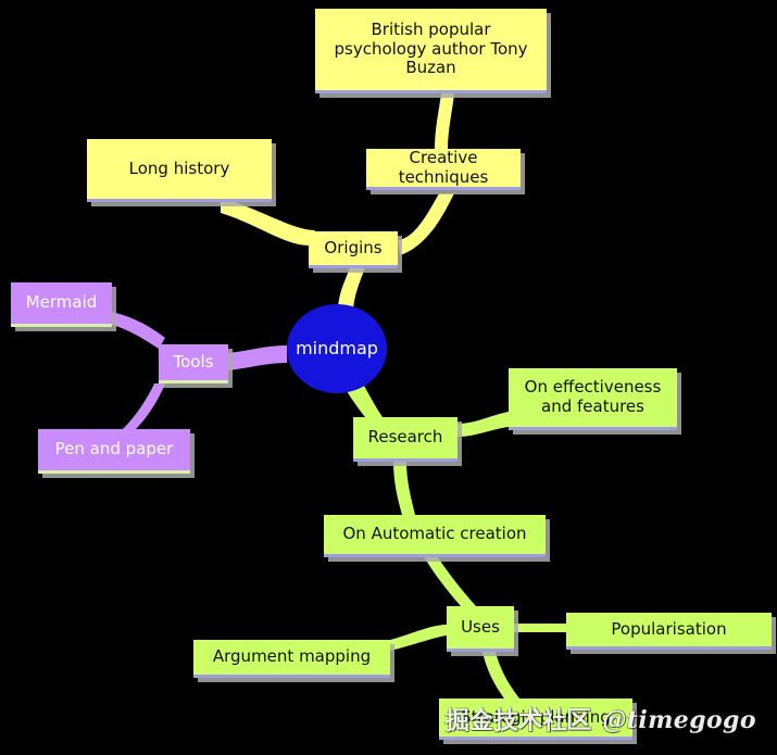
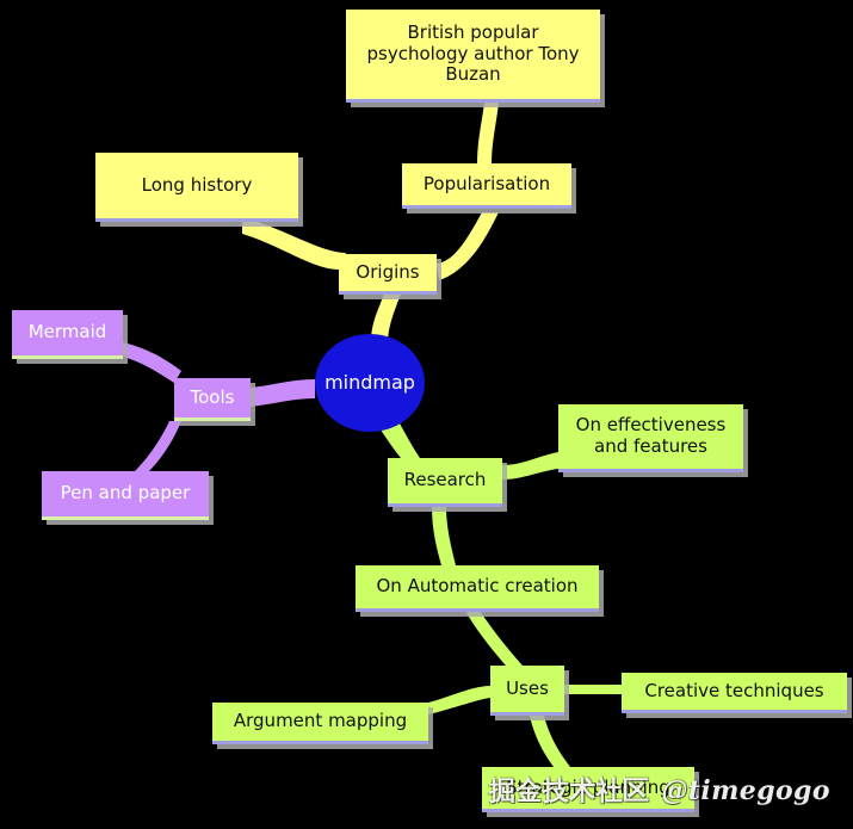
  British popular
  psychology author Tony
  Buzan
  Long history
- Creative techniques
+ Popularisation
  Origins
  Mermaid
  Tools
  Pen and paper
  mindmap
  On effectiveness
  and features
  Research
  On Automatic creation
  Uses
- Popularisation
+ Creative techniques
  Argument mapping
  Strategic planning
  掘金技术社区 @timegogo
